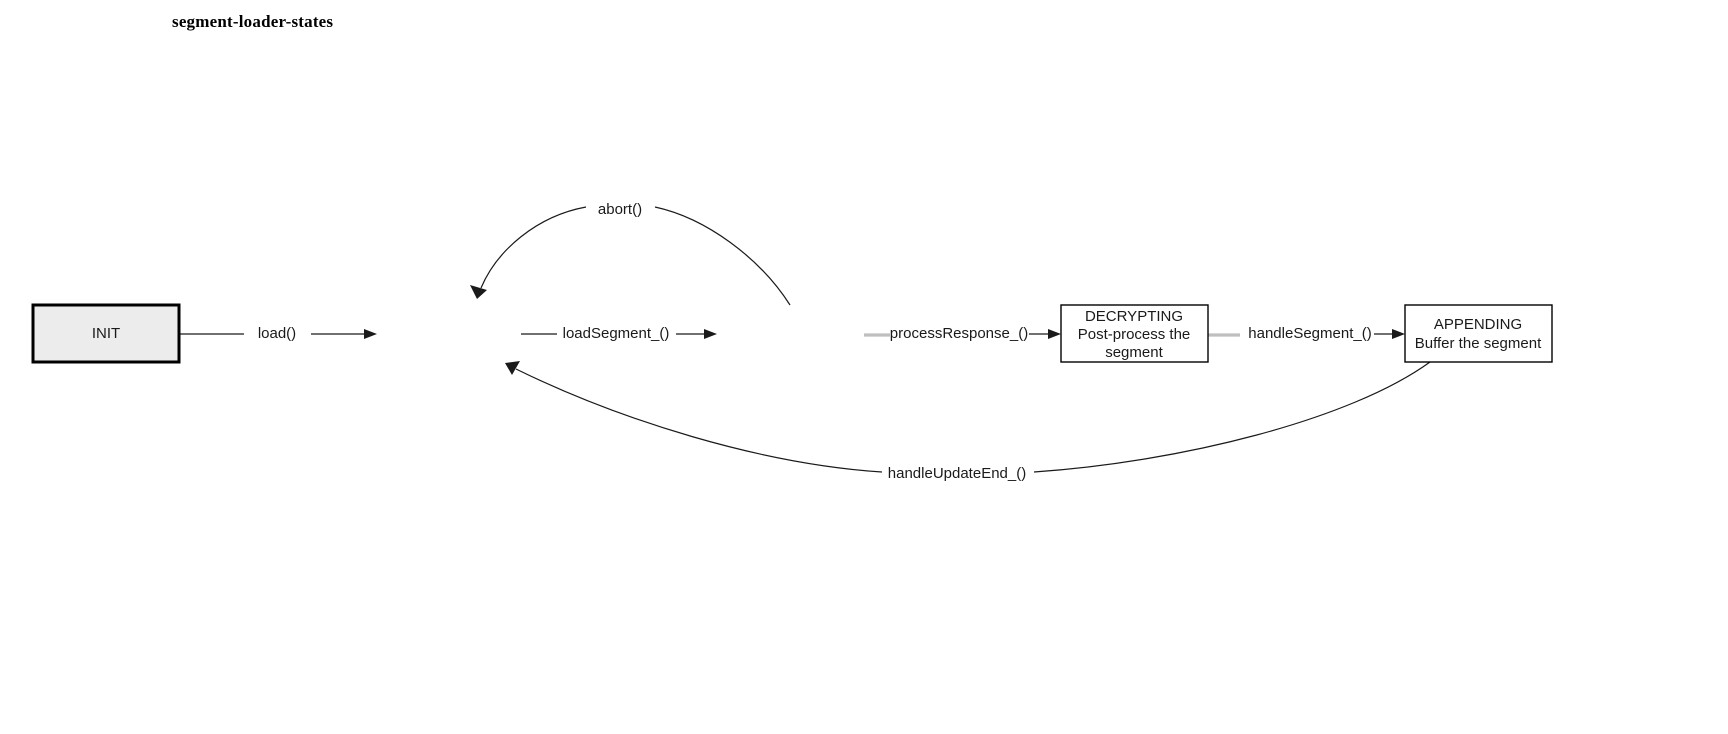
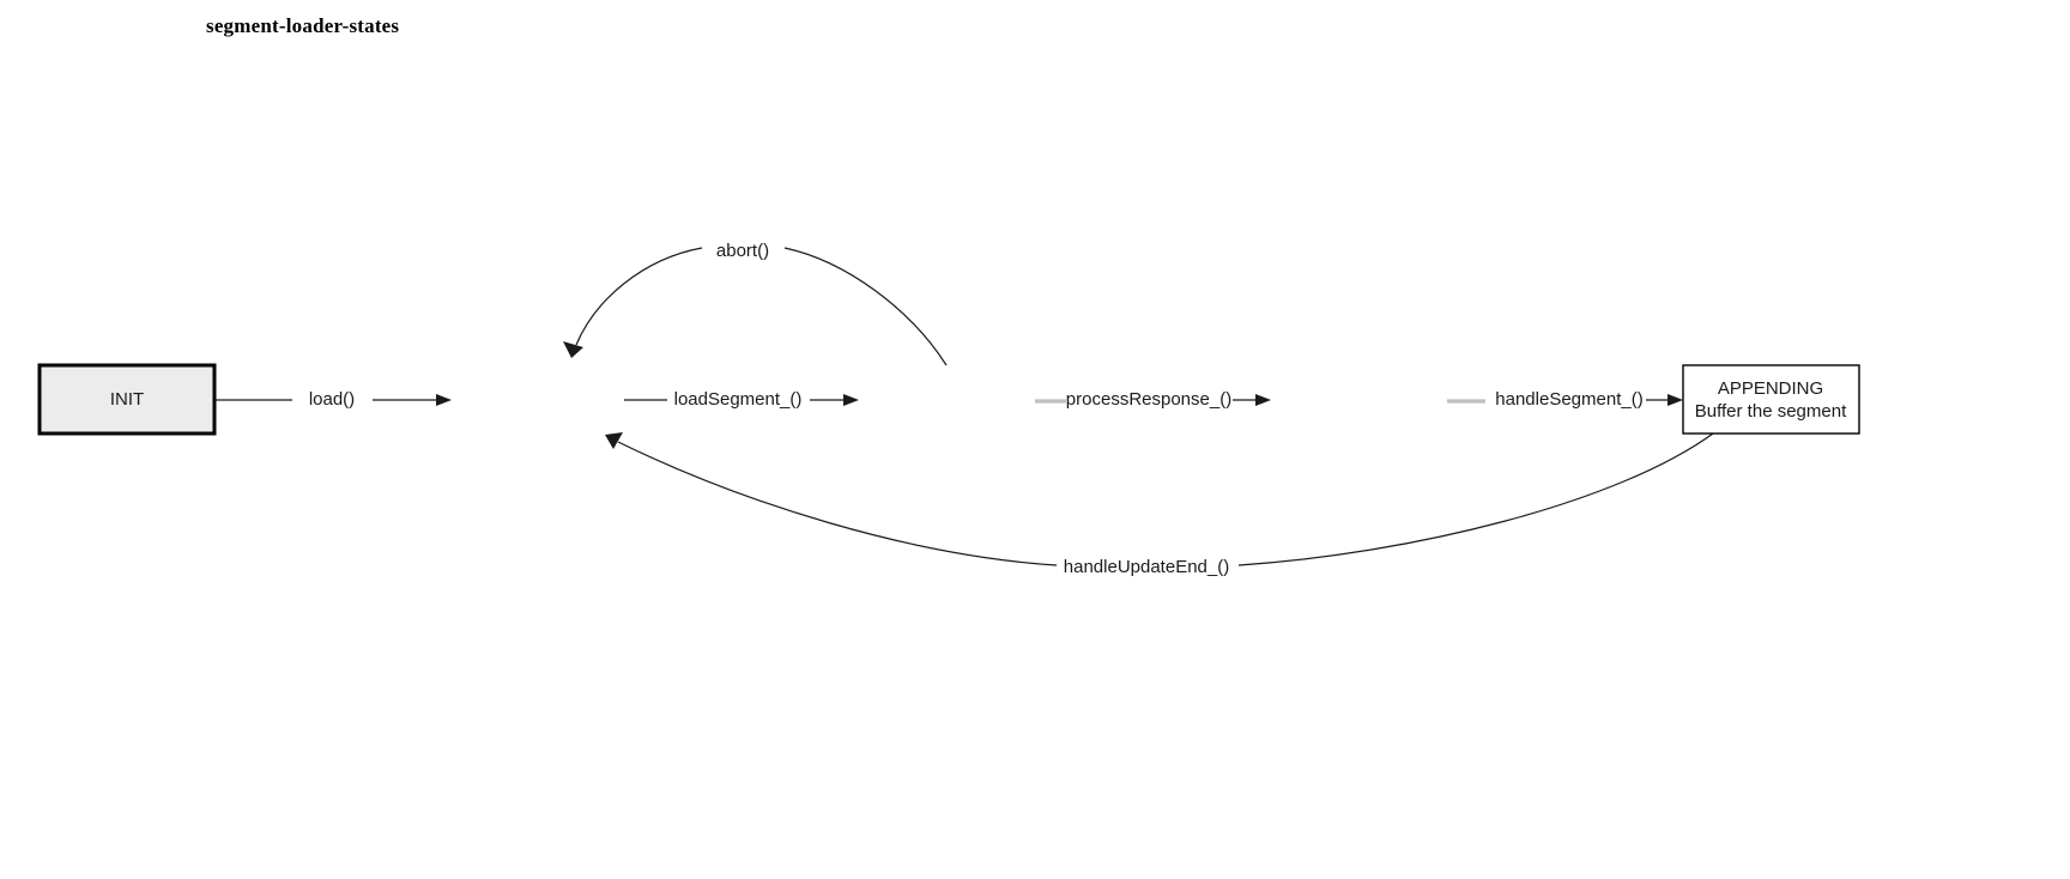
  segment-loader-states
  load()
  loadSegment_()
  processResponse_()
  handleSegment_()
  abort()
  handleUpdateEnd_()
  INIT
- DECRYPTING
- Post-process the
- segment
  APPENDING
  Buffer the segment
